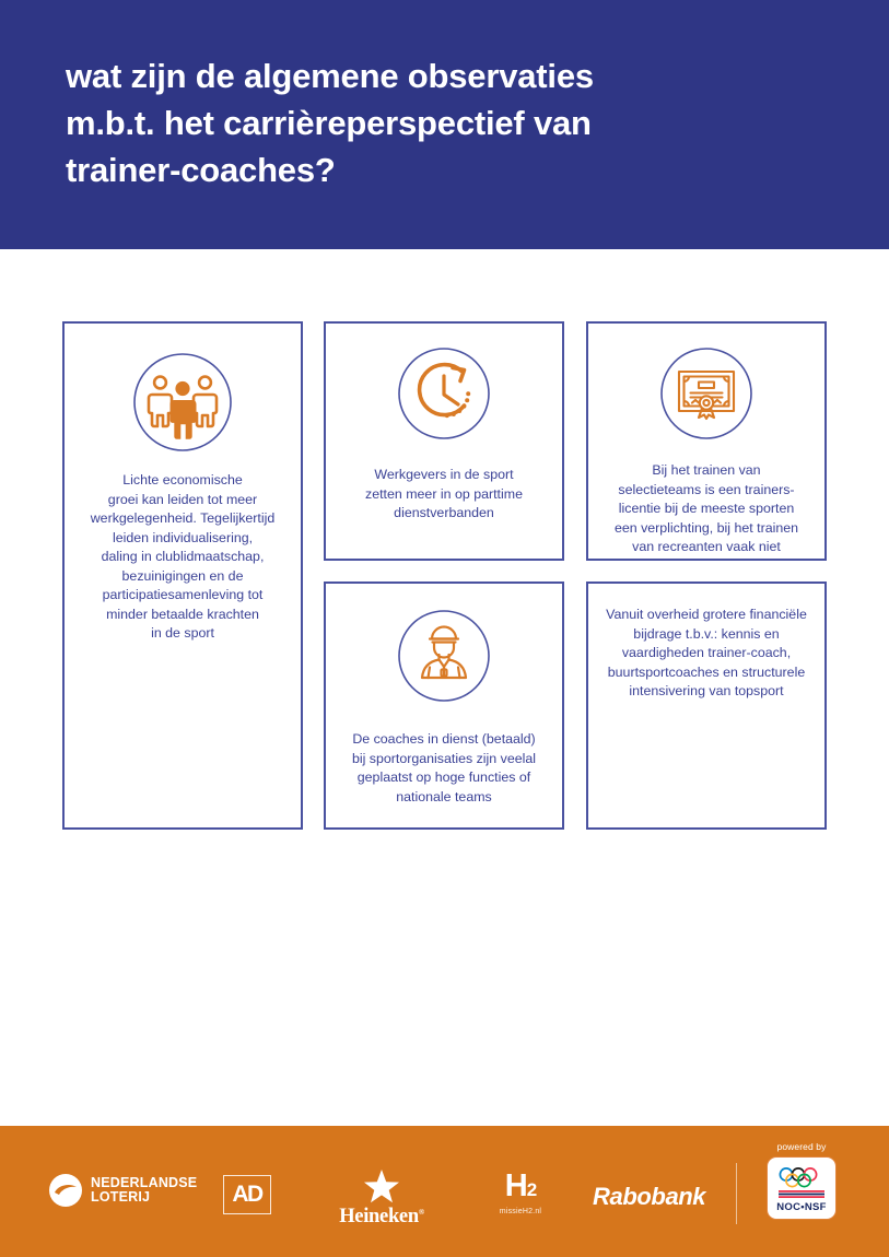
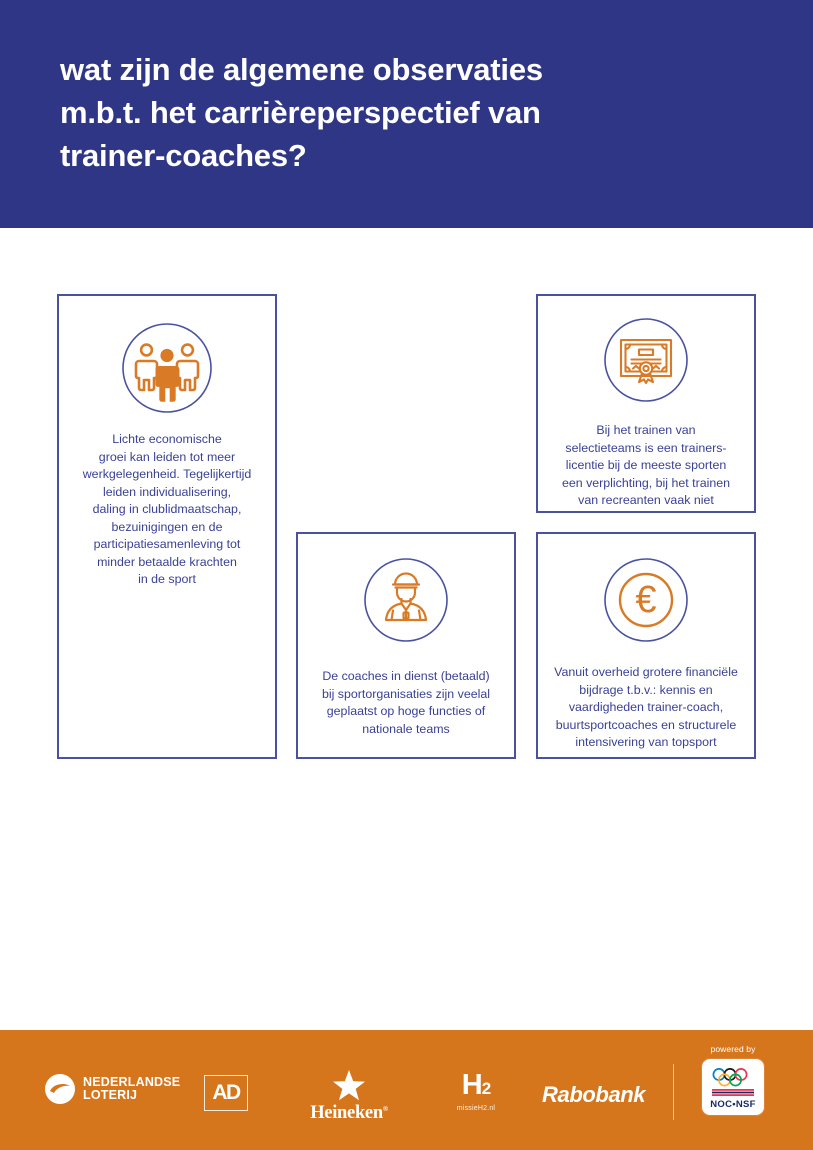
  wat zijn de algemene observaties
  m.b.t. het carrièreperspectief van
  trainer-coaches?
  Lichte economische
  groei kan leiden tot meer
  werkgelegenheid. Tegelijkertijd
  leiden individualisering,
  daling in clublidmaatschap,
  bezuinigingen en de
  participatiesamenleving tot
  minder betaalde krachten
  in de sport
- Werkgevers in de sport
- zetten meer in op parttime
- dienstverbanden
  Bij het trainen van
  selectieteams is een trainers-
  licentie bij de meeste sporten
  een verplichting, bij het trainen
  van recreanten vaak niet
  De coaches in dienst (betaald)
  bij sportorganisaties zijn veelal
  geplaatst op hoge functies of
  nationale teams
+ €
  Vanuit overheid grotere financiële
  bijdrage t.b.v.: kennis en
  vaardigheden trainer-coach,
  buurtsportcoaches en structurele
  intensivering van topsport
  NEDERLANDSE
  LOTERIJ
  AD
  Heineken®
  H2
  Rabobank
  powered by
  NOC•NSF
